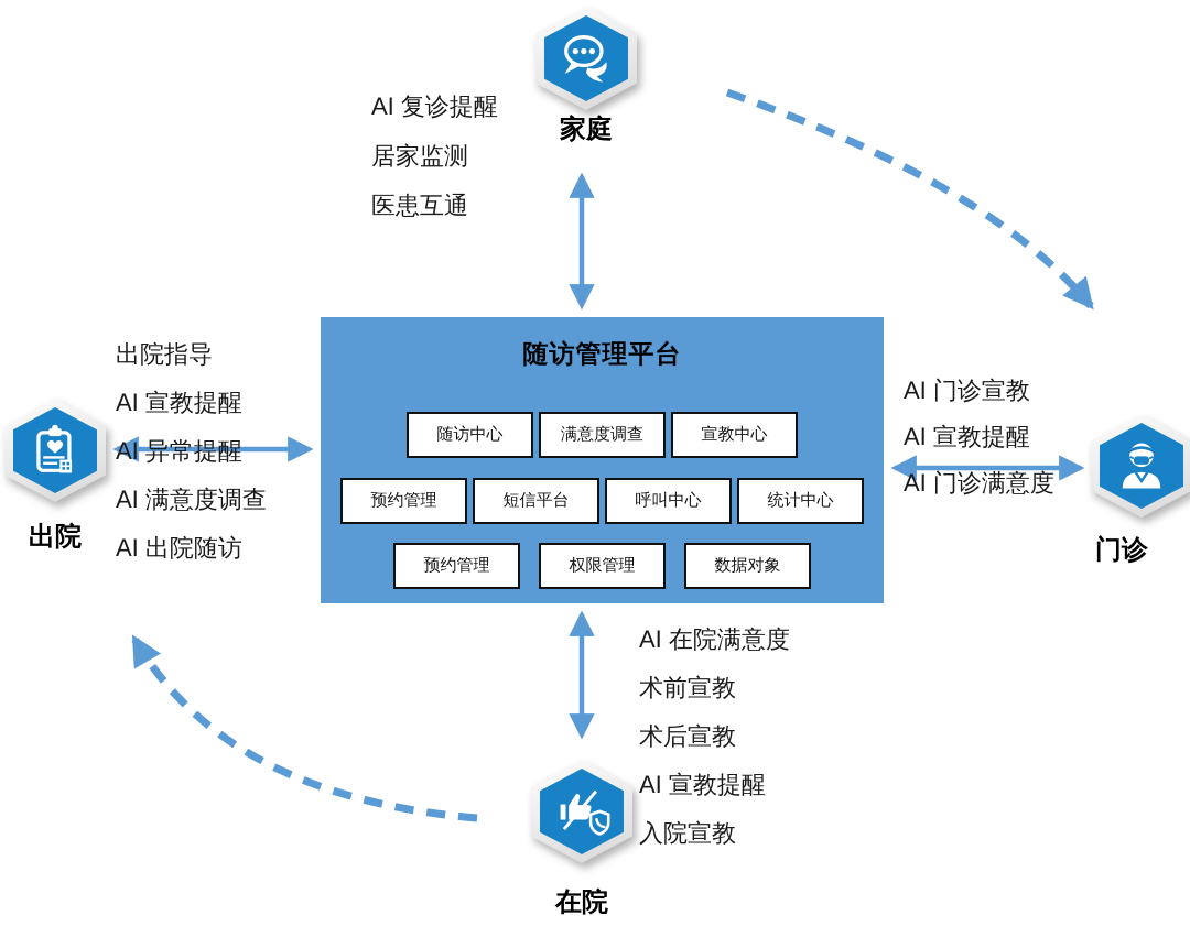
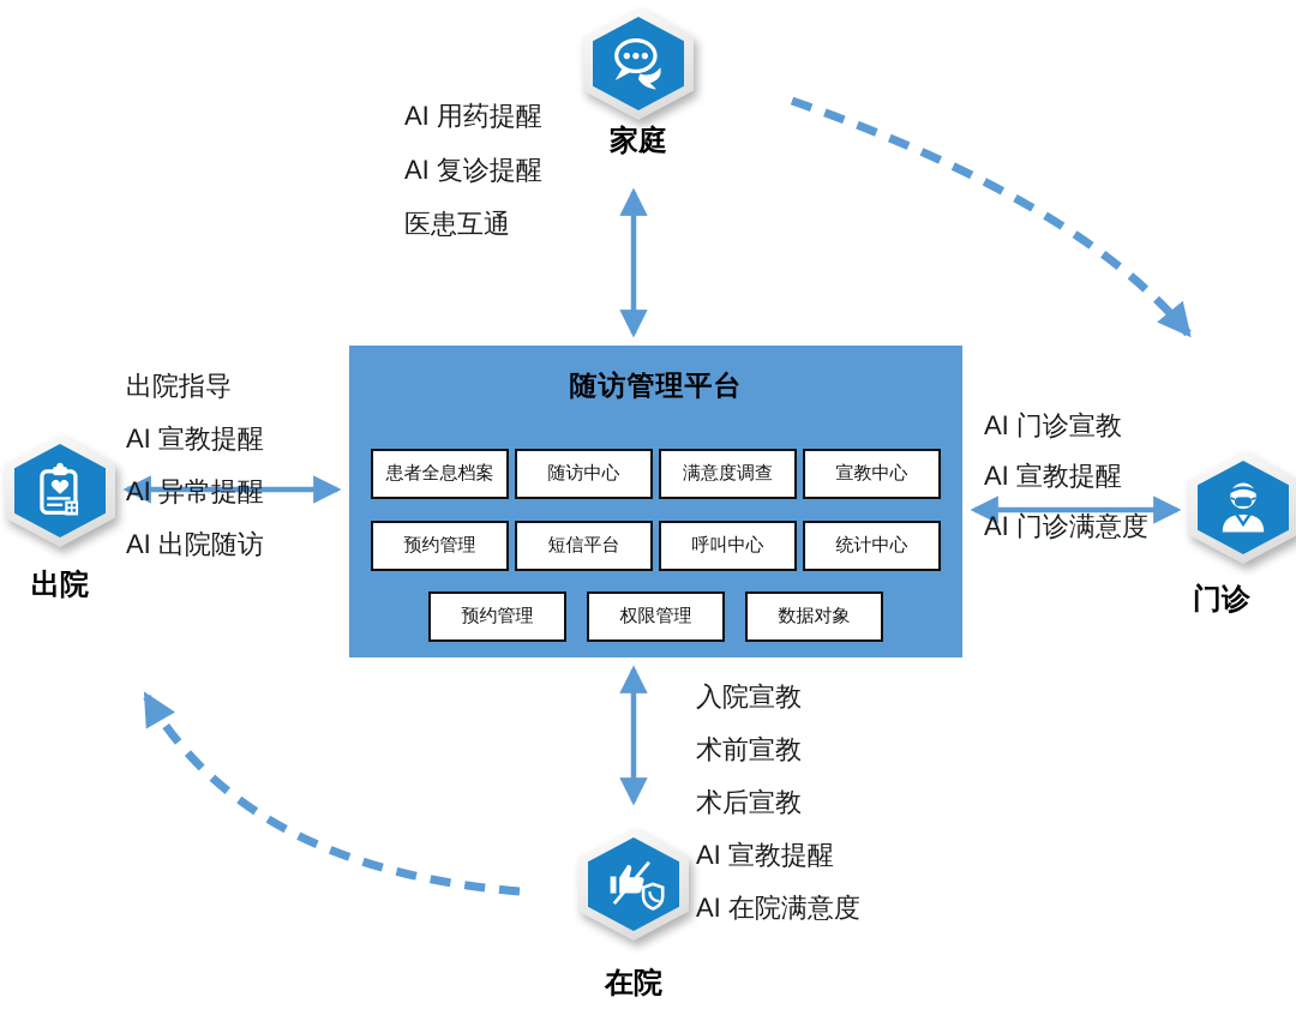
  随访管理平台
+ 患者全息档案
  随访中心
  满意度调查
  宣教中心
  预约管理
  短信平台
  呼叫中心
  统计中心
  预约管理
  权限管理
  数据对象
  家庭
+ AI 用药提醒
  AI 复诊提醒
- 居家监测
  医患互通
  出院
  出院指导
  AI 宣教提醒
  AI 异常提醒
- AI 满意度调查
  AI 出院随访
  门诊
  AI 门诊宣教
  AI 宣教提醒
  AI 门诊满意度
  在院
- AI 在院满意度
+ 入院宣教
  术前宣教
  术后宣教
  AI 宣教提醒
- 入院宣教
+ AI 在院满意度
